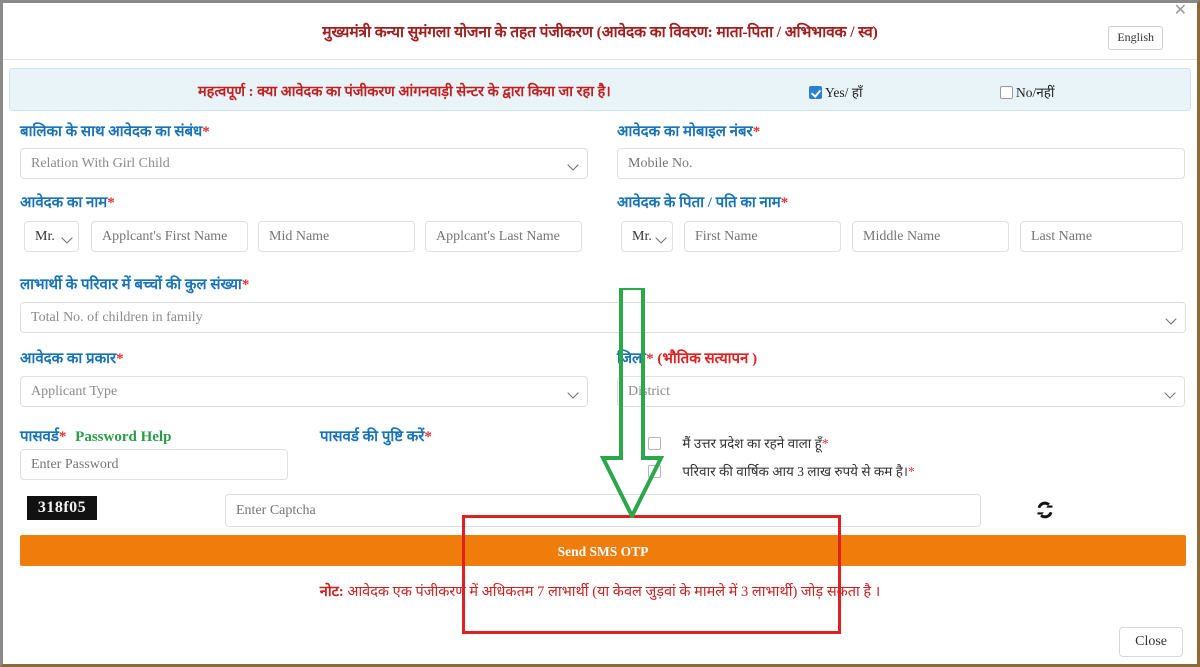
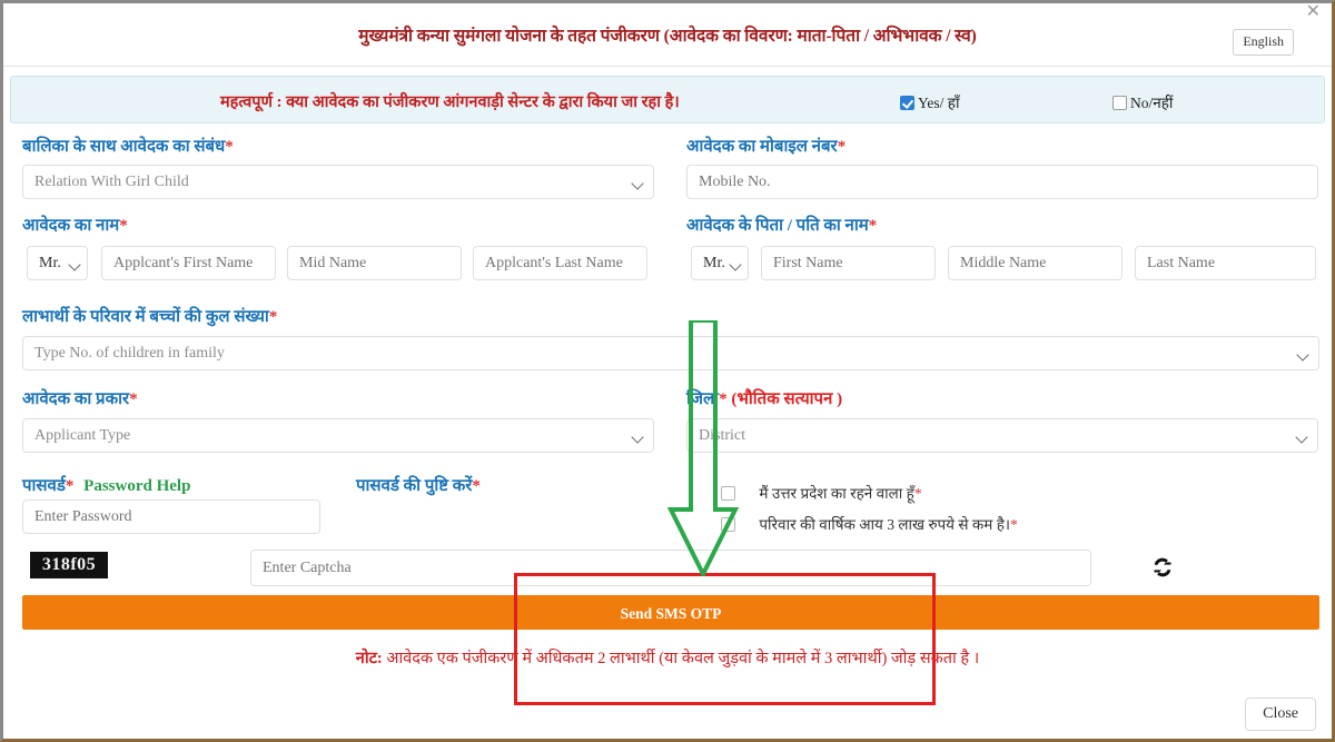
  ✕
  मुख्यमंत्री कन्या सुमंगला योजना के तहत पंजीकरण (आवेदक का विवरण: माता-पिता / अभिभावक / स्व)
  English
  महत्वपूर्ण : क्या आवेदक का पंजीकरण आंगनवाड़ी सेन्टर के द्वारा किया जा रहा है।
  Yes/ हाँ
  No/नहीं
  बालिका के साथ आवेदक का संबंध*
  Relation With Girl Child
  आवेदक का मोबाइल नंबर*
  Mobile No.
  आवेदक का नाम*
  Mr.
  Applcant's First Name
  Mid Name
  Applcant's Last Name
  आवेदक के पिता / पति का नाम*
  Mr.
  First Name
  Middle Name
  Last Name
  लाभार्थी के परिवार में बच्चों की कुल संख्या*
- Total No. of children in family
+ Type No. of children in family
  आवेदक का प्रकार*
  Applicant Type
  जिला* (भौतिक सत्यापन )
  Ditrict
  पासवर्ड* Password Help
  Enter Password
  पासवर्ड की पुष्टि करें*
  मैं उत्तर प्रदेश का रहने वाला हूँ*
  परिवार की वार्षिक आय 3 लाख रुपये से कम है।*
  318f05
  Enter Captcha
  Send SMS OTP
- नोट: आवेदक एक पंजीकरण में अधिकतम 7 लाभार्थी (या केवल जुड़वां के मामले में 3 लाभार्थी) जोड़ सकता है ।
+ नोट: आवेदक एक पंजीकरण में अधिकतम 2 लाभार्थी (या केवल जुड़वां के मामले में 3 लाभार्थी) जोड़ सकता है ।
  Close
